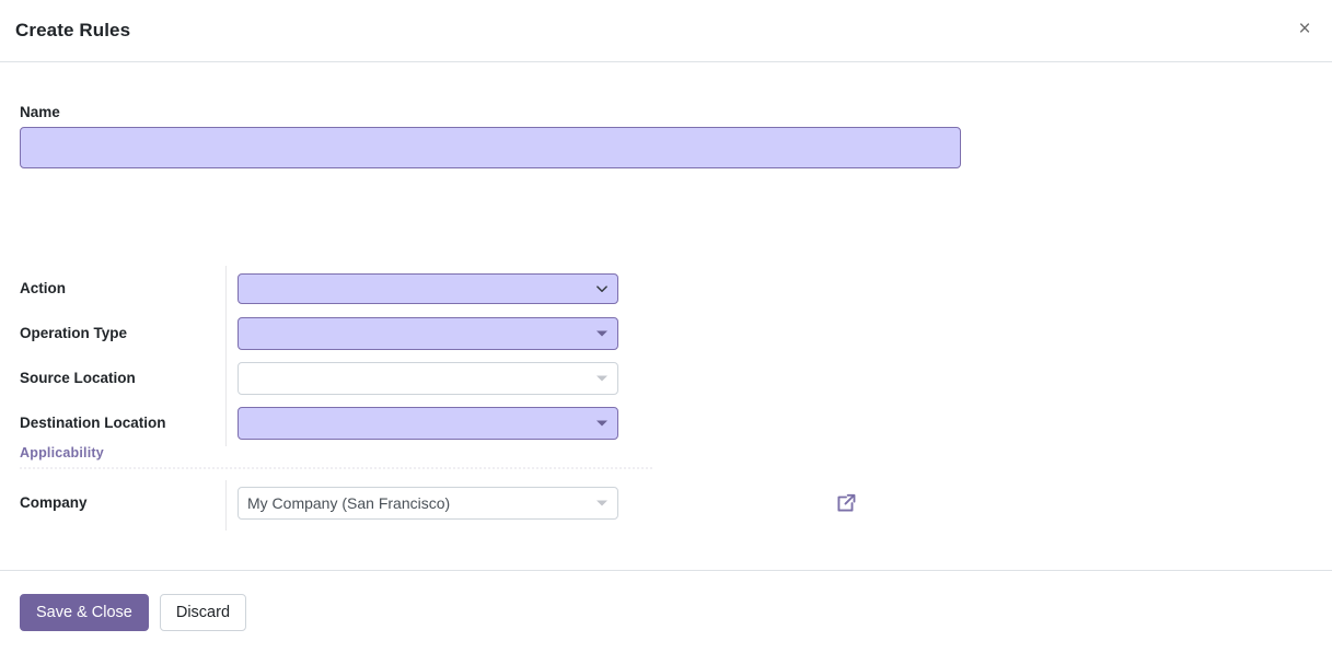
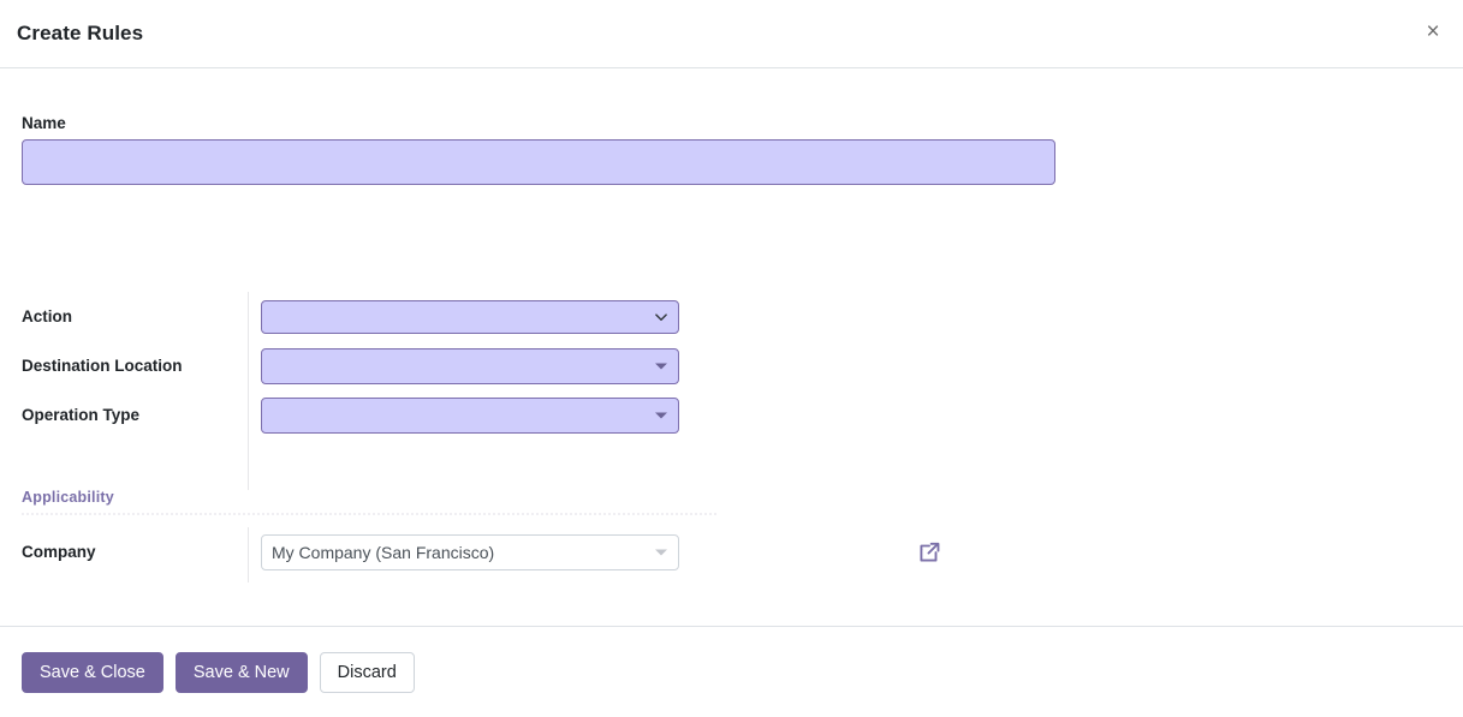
  Create Rules
  ×
  Name
  Action
- Operation Type
+ Destination Location
- Source Location
- Destination Location
+ Operation Type
  Applicability
  Company
  My Company (San Francisco)
  Save & Close
+ Save & New
  Discard
